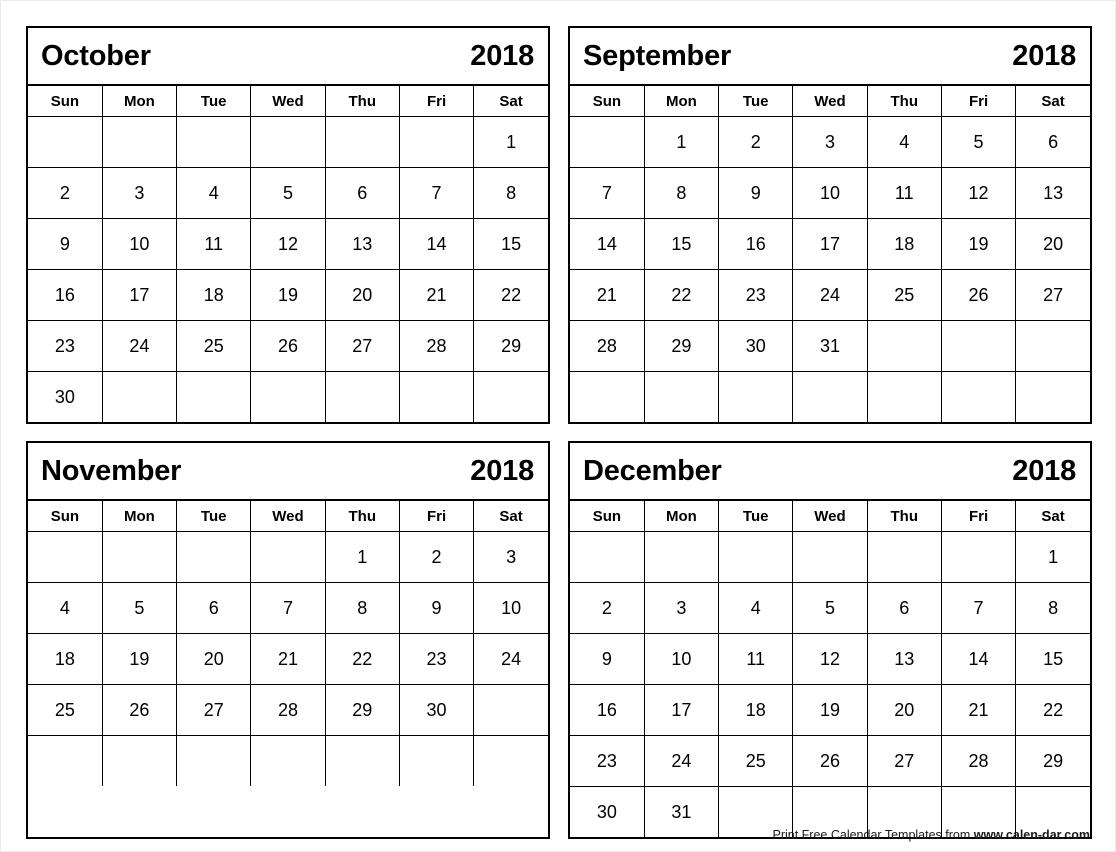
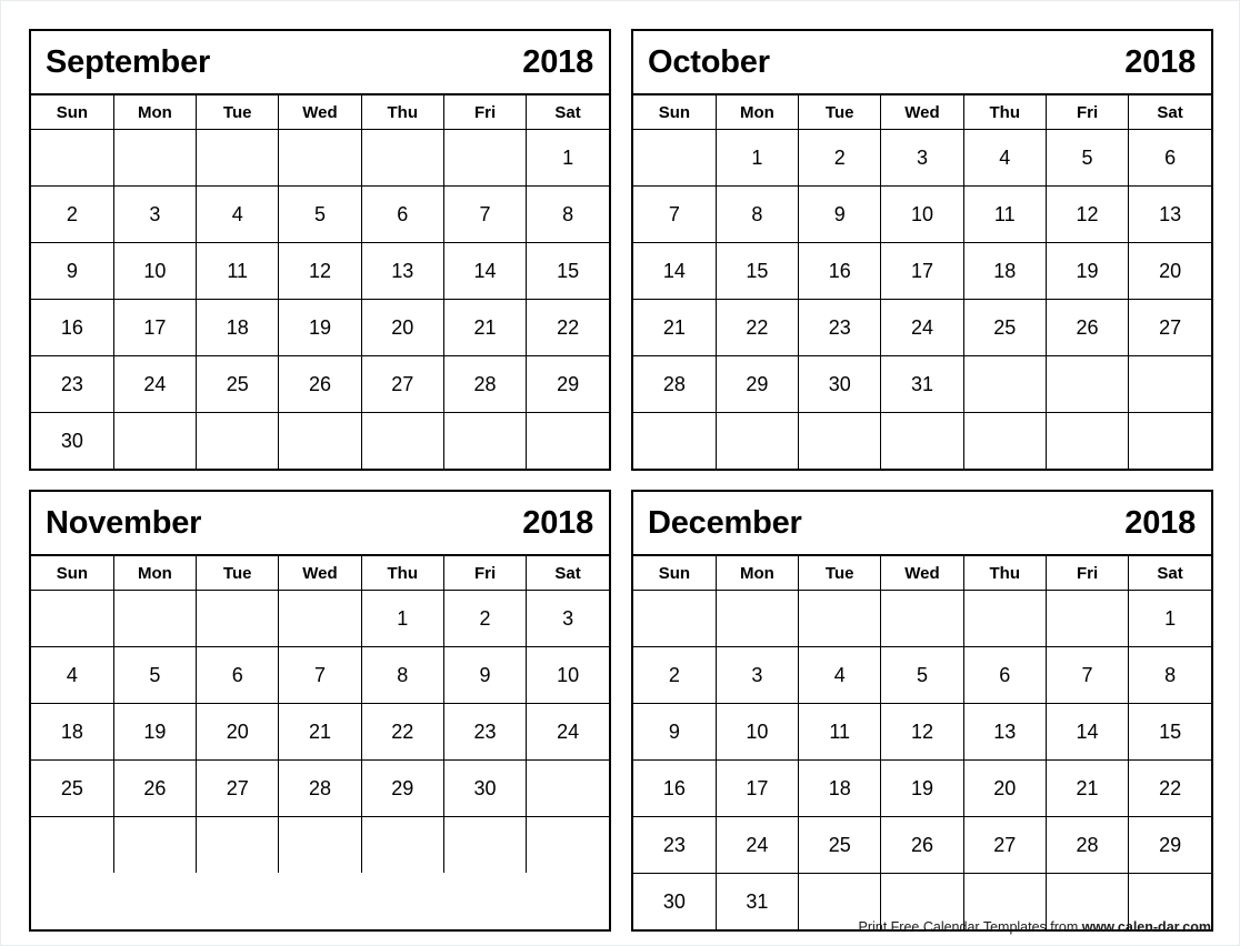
- October
+ September
  2018
  Sun	Mon	Tue	Wed	Thu	Fri	Sat
  						1
  2	3	4	5	6	7	8
  9	10	11	12	13	14	15
  16	17	18	19	20	21	22
  23	24	25	26	27	28	29
  30
- September
+ October
  2018
  Sun	Mon	Tue	Wed	Thu	Fri	Sat
  	1	2	3	4	5	6
  7	8	9	10	11	12	13
  14	15	16	17	18	19	20
  21	22	23	24	25	26	27
  28	29	30	31
  November
  2018
  Sun	Mon	Tue	Wed	Thu	Fri	Sat
  				1	2	3
  4	5	6	7	8	9	10
  18	19	20	21	22	23	24
  25	26	27	28	29	30
  December
  2018
  Sun	Mon	Tue	Wed	Thu	Fri	Sat
  						1
  2	3	4	5	6	7	8
  9	10	11	12	13	14	15
  16	17	18	19	20	21	22
  23	24	25	26	27	28	29
  30	31
  Print Free Calendar Templates from www.calen-dar.com
